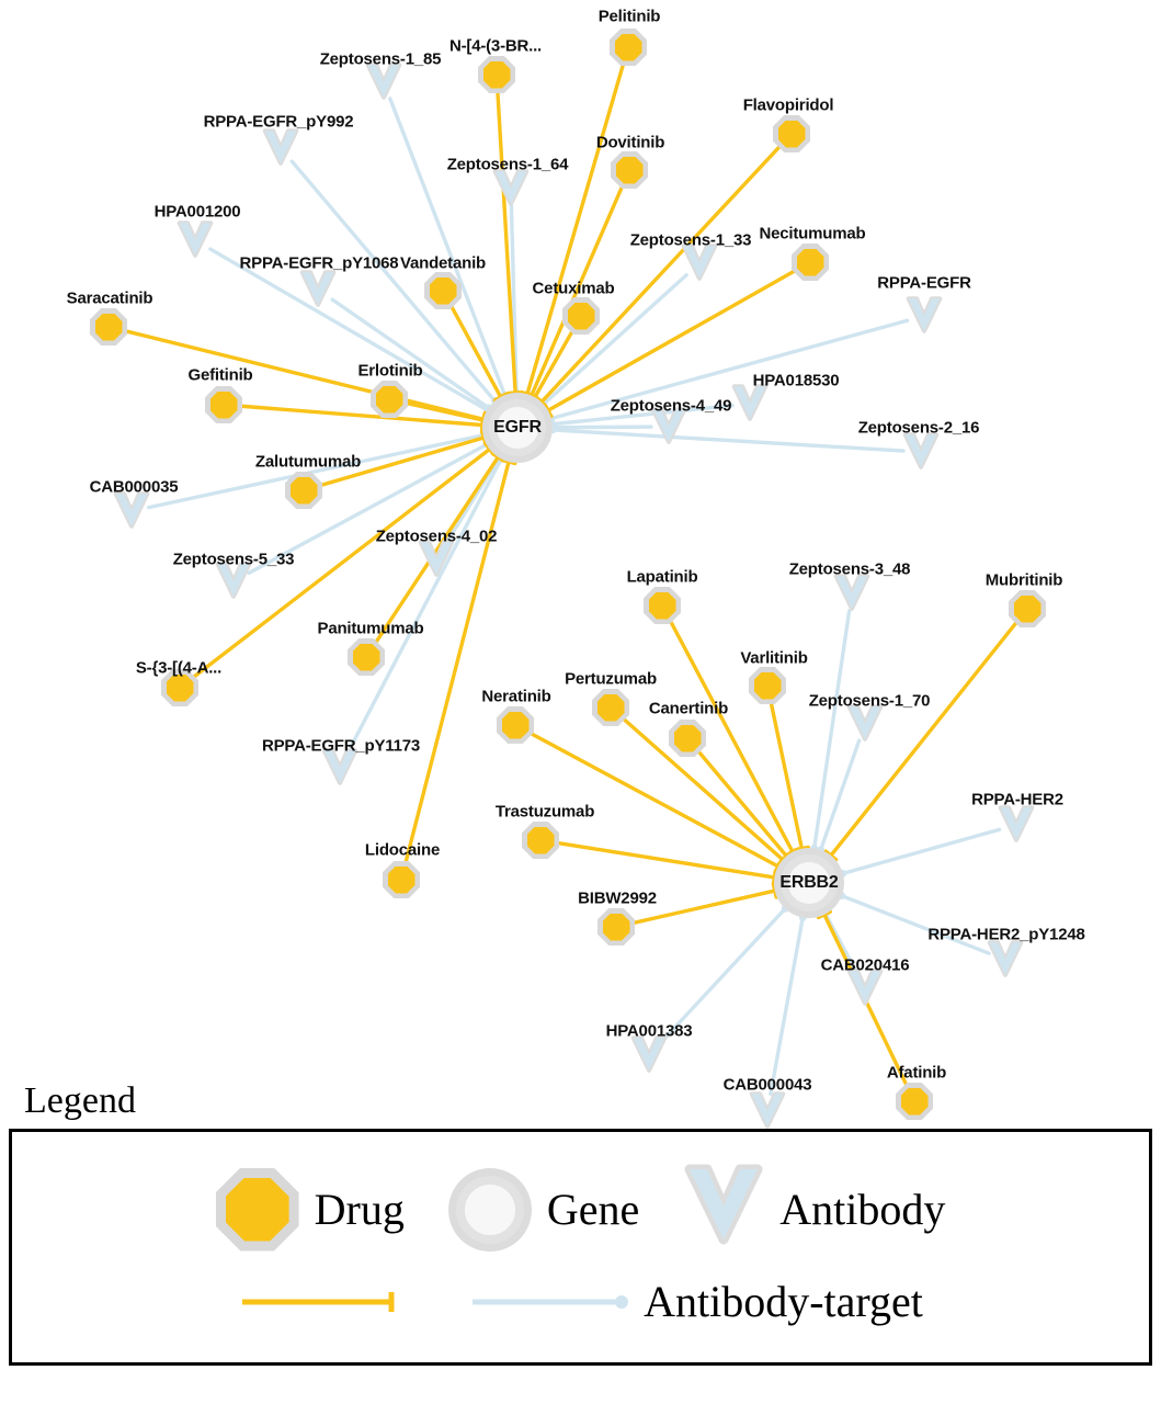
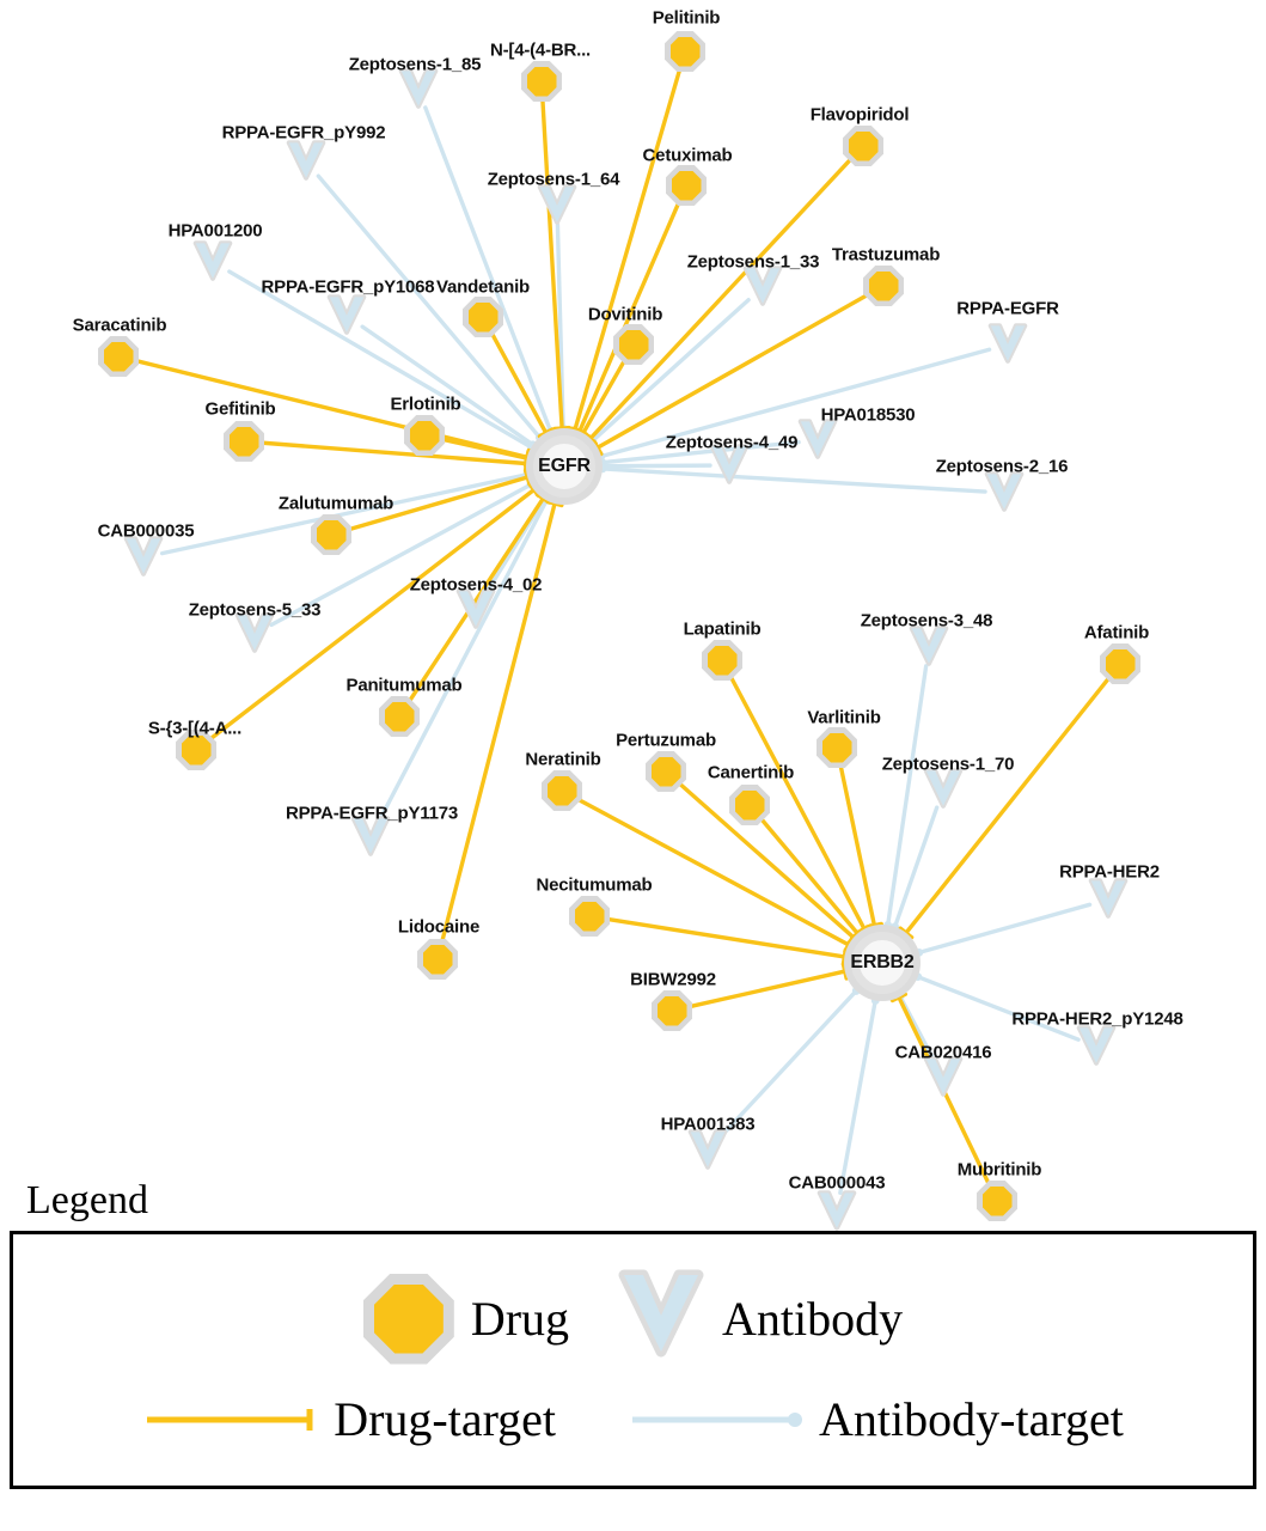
  Zeptosens-1_85
  RPPA-EGFR_pY992
  Zeptosens-1_64
  HPA001200
  Zeptosens-1_33
  RPPA-EGFR_pY1068
  RPPA-EGFR
  HPA018530
  Zeptosens-4_49
  Zeptosens-2_16
  CAB000035
  Zeptosens-4_02
  Zeptosens-5_33
  Zeptosens-3_48
  Zeptosens-1_70
  RPPA-EGFR_pY1173
  RPPA-HER2
  RPPA-HER2_pY1248
  CAB020416
  HPA001383
  CAB000043
  Pelitinib
- N-[4-(3-BR...
+ N-[4-(4-BR...
  Flavopiridol
- Dovitinib
+ Cetuximab
- Necitumumab
+ Trastuzumab
  Vandetanib
- Cetuximab
+ Dovitinib
  Saracatinib
  Erlotinib
  Gefitinib
  Zalutumumab
- Mubritinib
+ Afatinib
  Lapatinib
  Varlitinib
  Panitumumab
  S-{3-[(4-A...
  Pertuzumab
  Canertinib
  Neratinib
- Trastuzumab
+ Necitumumab
  Lidocaine
  BIBW2992
- Afatinib
+ Mubritinib
  EGFR
  ERBB2
  Legend
  Drug
- Gene
  Antibody
+ Drug-target
  Antibody-target
